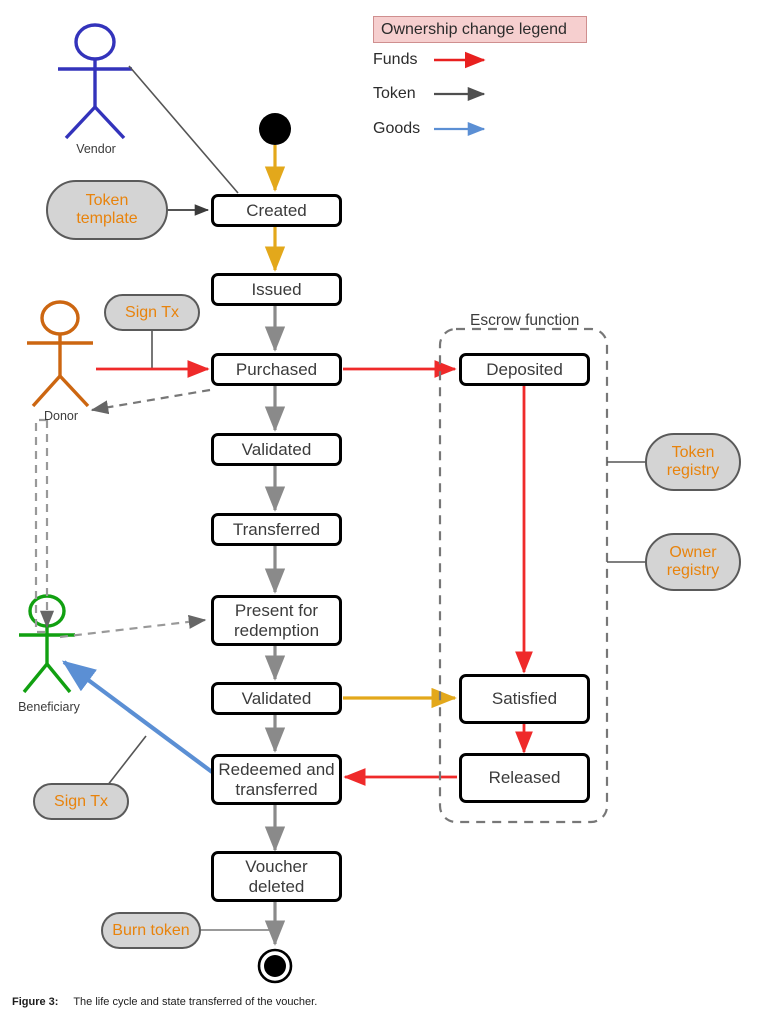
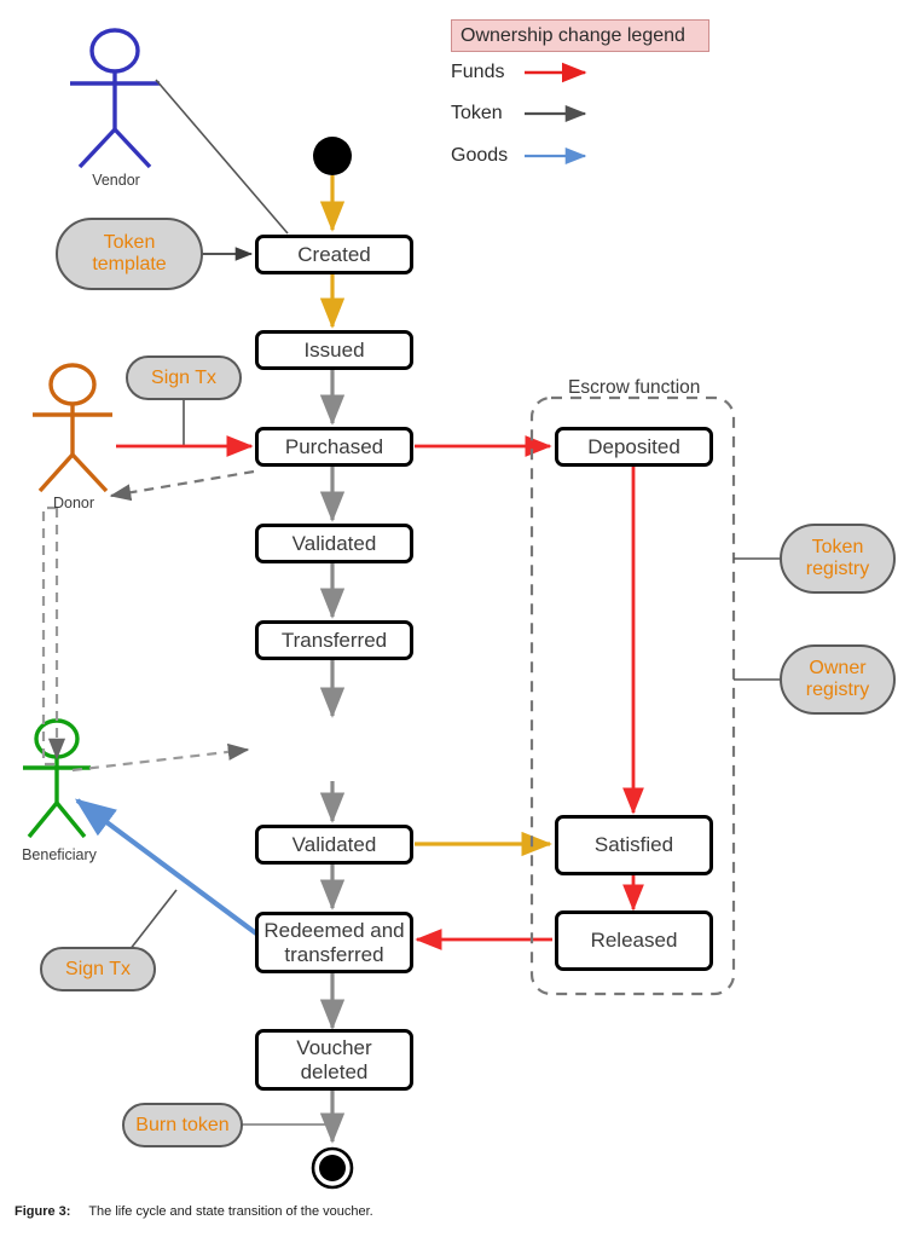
  Ownership change legend
  Funds
  Token
  Goods
  Vendor
  Donor
  Beneficiary
  Token
  template
  Sign Tx
  Token
  registry
  Owner
  registry
  Sign Tx
  Burn token
  Created
  Issued
  Purchased
  Validated
  Transferred
- Present for
- redemption
  Validated
  Redeemed and
  transferred
  Voucher
  deleted
  Escrow function
  Deposited
  Satisfied
  Released
- Figure 3: The life cycle and state transferred of the voucher.
+ Figure 3: The life cycle and state transition of the voucher.
